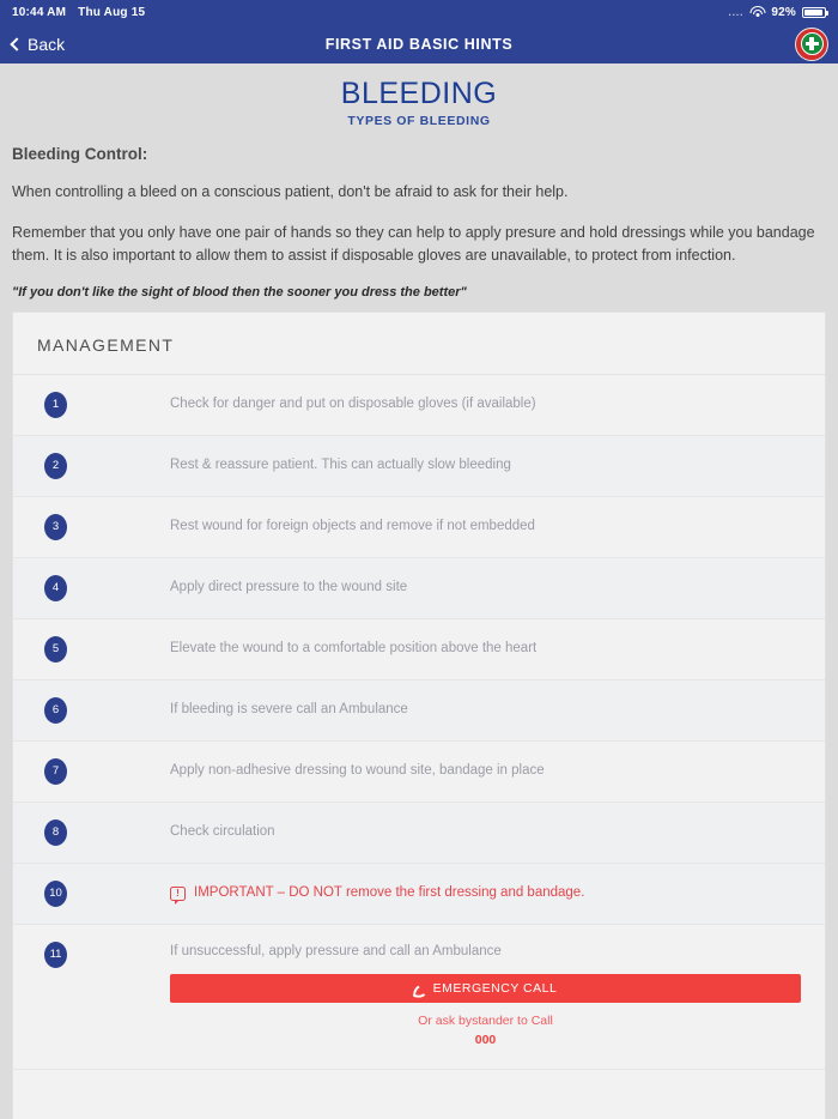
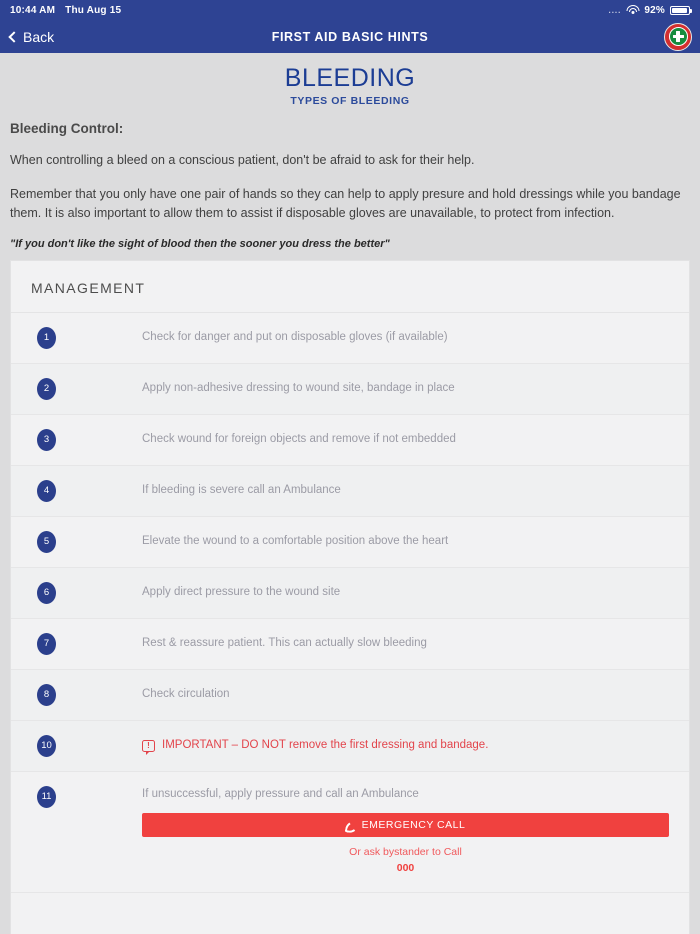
  10:44 AM
  Thu Aug 15
  ....
  92%
  Back
  FIRST AID BASIC HINTS
  BLEEDING
  TYPES OF BLEEDING
  Bleeding Control:
  When controlling a bleed on a conscious patient, don't be afraid to ask for their help.
  Remember that you only have one pair of hands so they can help to apply presure and hold dressings while you bandage them. It is also important to allow them to assist if disposable gloves are unavailable, to protect from infection.
  "If you don't like the sight of blood then the sooner you dress the better"
  MANAGEMENT
  1
  Check for danger and put on disposable gloves (if available)
  2
- Rest & reassure patient. This can actually slow bleeding
+ Apply non-adhesive dressing to wound site, bandage in place
  3
- Rest wound for foreign objects and remove if not embedded
+ Check wound for foreign objects and remove if not embedded
  4
- Apply direct pressure to the wound site
+ If bleeding is severe call an Ambulance
  5
  Elevate the wound to a comfortable position above the heart
  6
- If bleeding is severe call an Ambulance
+ Apply direct pressure to the wound site
  7
- Apply non-adhesive dressing to wound site, bandage in place
+ Rest & reassure patient. This can actually slow bleeding
  8
  Check circulation
  10
  !
  IMPORTANT – DO NOT remove the first dressing and bandage.
  11
  If unsuccessful, apply pressure and call an Ambulance
  EMERGENCY CALL
  Or ask bystander to Call
  000
